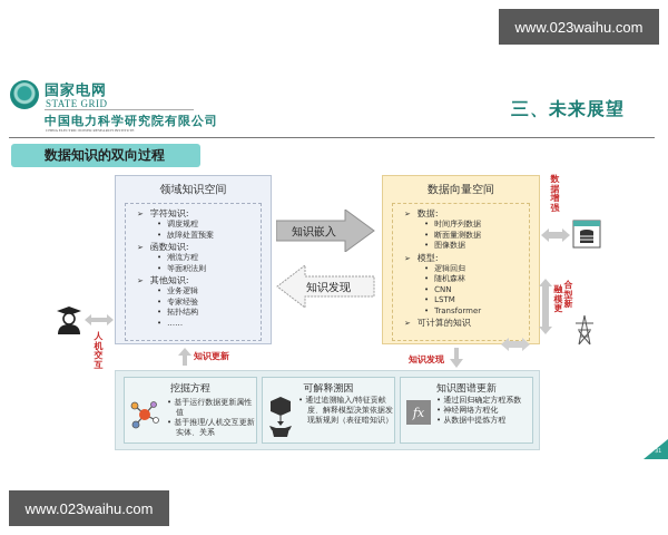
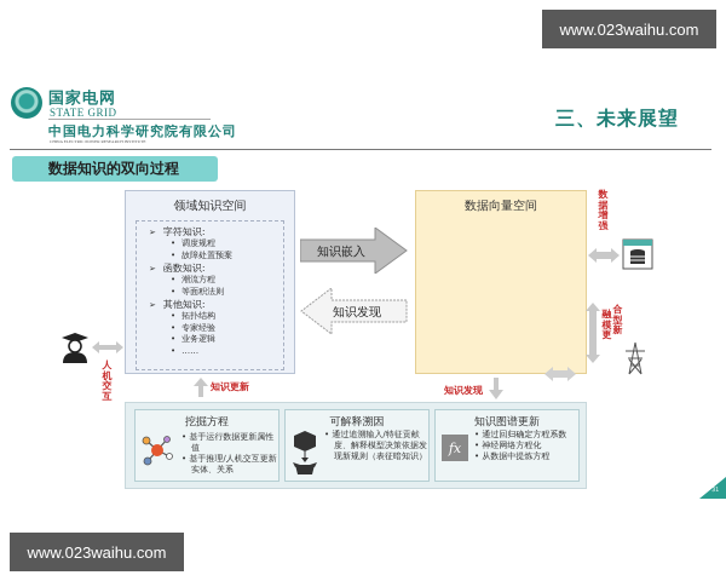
  www.023waihu.com
  国家电网
  STATE GRID
  中国电力科学研究院有限公司
  三、未来展望
  数据知识的双向过程
  人
  机
  交
  互
  领域知识空间
  字符知识:
  调度规程
  故障处置预案
  函数知识:
  潮流方程
  等面积法则
  其他知识:
- 业务逻辑
+ 拓扑结构
  专家经验
- 拓扑结构
+ 业务逻辑
  ……
  知识嵌入
  知识发现
  数据向量空间
- 数据:
- 时间序列数据
- 断面量测数据
- 图像数据
- 模型:
- 逻辑回归
- 随机森林
- CNN
- LSTM
- Transformer
- 可计算的知识
  数
  据
  增
  强
  融
  模
  更
  合
  型
  新
  知识更新
  知识发现
  挖掘方程
  基于运行数据更新属性值
  基于推理/人机交互更新实体、关系
  可解释溯因
  通过追溯输入/特征贡献度、解释模型决策依据发现新规则（表征暗知识）
  知识图谱更新
  fx
  通过回归确定方程系数
  神经网络方程化
  从数据中提炼方程
  www.023waihu.com
